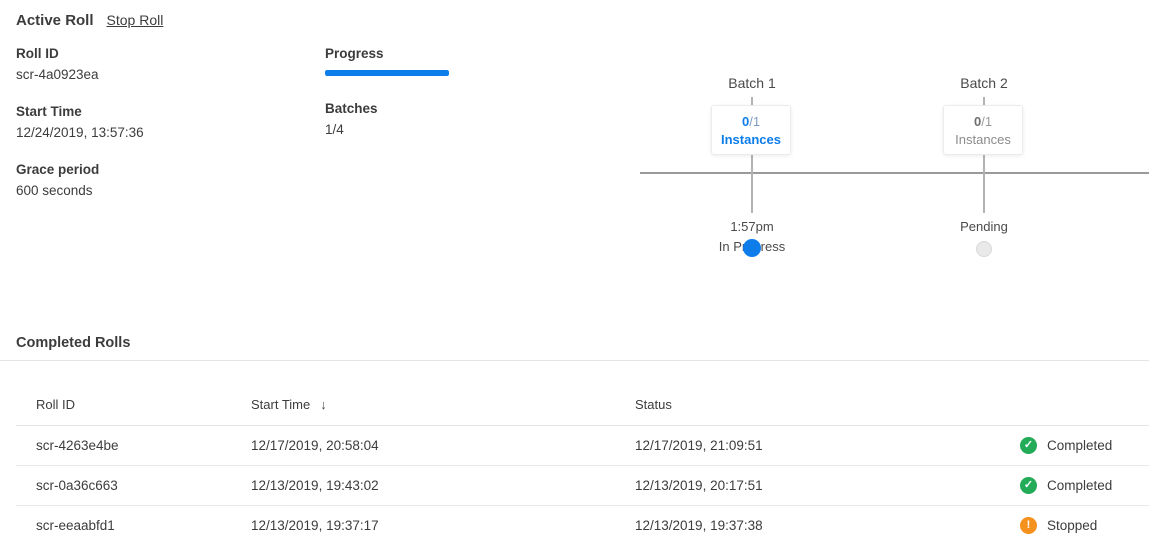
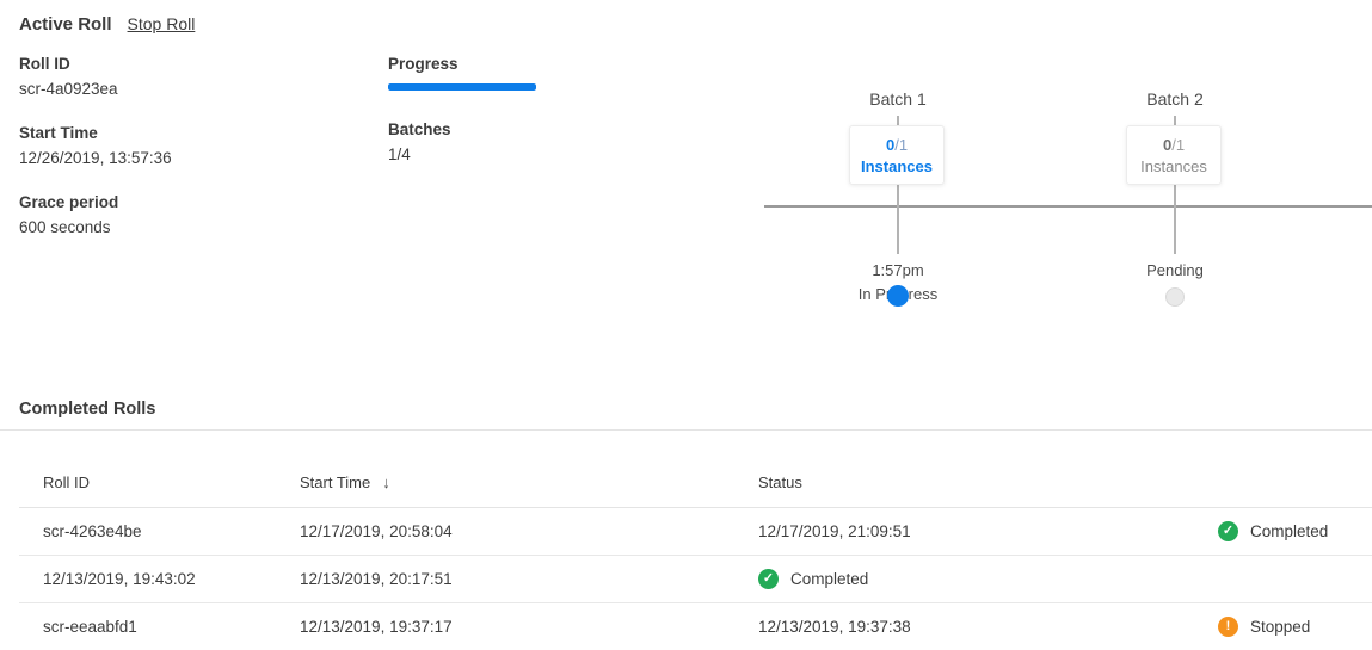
  Active Roll
  Stop Roll
  Roll ID
  scr-4a0923ea
  Start Time
- 12/24/2019, 13:57:36
+ 12/26/2019, 13:57:36
  Grace period
  600 seconds
  Progress
  Batches
  1/4
  Batch 1
  0/1
  Instances
  1:57pm
  In Press
  Batch 2
  0/1
  Instances
  Pending
  Completed Rolls
  Roll ID
  Start Time
  ↓
  Status
  scr-4263e4be
  12/17/2019, 20:58:04
  12/17/2019, 21:09:51
  ✓
  Completed
- scr-0a36c663
  12/13/2019, 19:43:02
  12/13/2019, 20:17:51
  ✓
  Completed
  scr-eeaabfd1
  12/13/2019, 19:37:17
  12/13/2019, 19:37:38
  !
  Stopped
